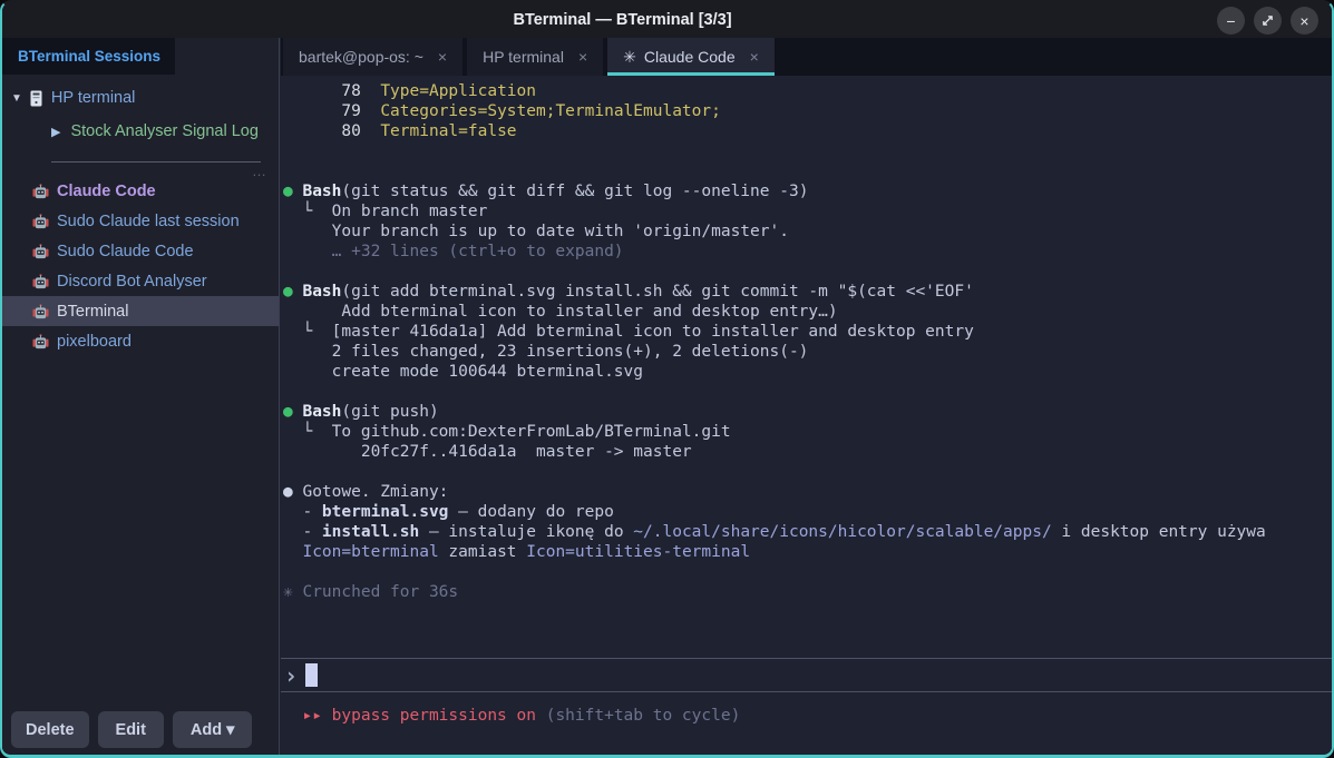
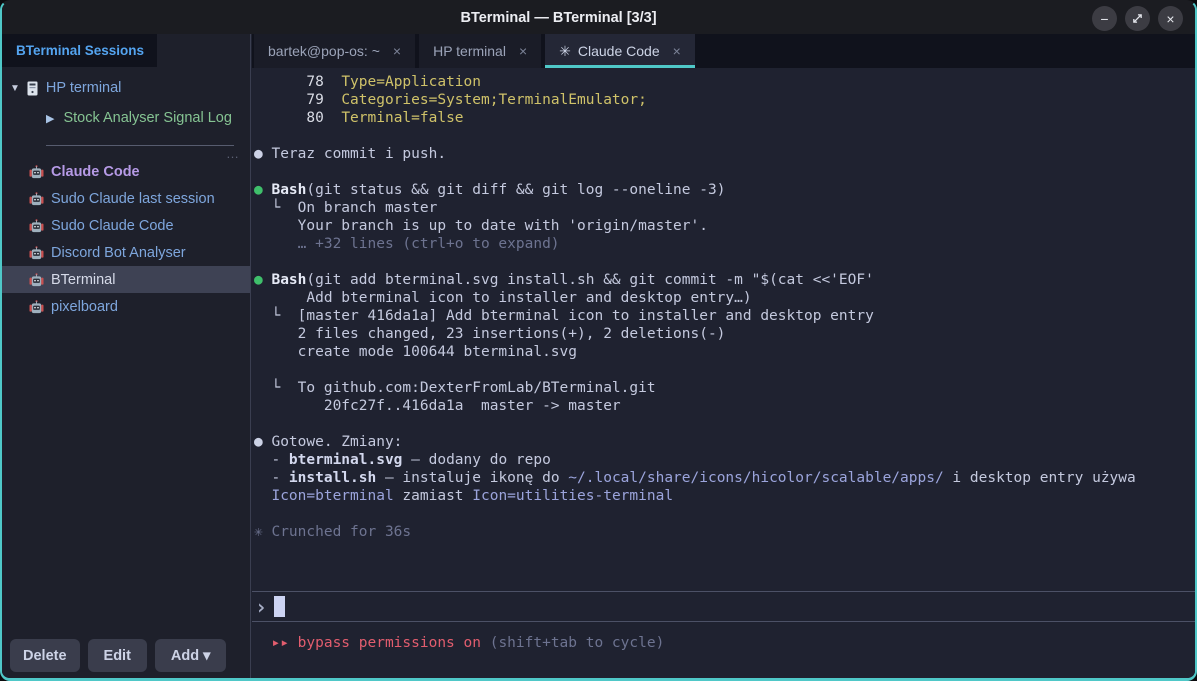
  BTerminal — BTerminal [3/3]
  −
  ×
  BTerminal Sessions
  ▼
  HP terminal
  ▶
  Stock Analyser Signal Log
  …
  Claude Code
  Sudo Claude last session
  Sudo Claude Code
  Discord Bot Analyser
  BTerminal
  pixelboard
  Delete
  Edit
  Add ▾
  bartek@pop-os: ~
  ×
  HP terminal
  ×
  ✳
  Claude Code
  ×
  78 Type=Application
  79 Categories=System;TerminalEmulator;
  80 Terminal=false
+ ● Teraz commit i push.
  ● Bash(git status && git diff && git log --oneline -3)
  └ On branch master
  Your branch is up to date with 'origin/master'.
  … +32 lines (ctrl+o to expand)
  ● Bash(git add bterminal.svg install.sh && git commit -m "$(cat <<'EOF'
  Add bterminal icon to installer and desktop entry…)
  └ [master 416da1a] Add bterminal icon to installer and desktop entry
  2 files changed, 23 insertions(+), 2 deletions(-)
  create mode 100644 bterminal.svg
- ● Bash(git push)
  └ To github.com:DexterFromLab/BTerminal.git
  20fc27f..416da1a master -> master
  ● Gotowe. Zmiany:
  - bterminal.svg — dodany do repo
  - install.sh — instaluje ikonę do ~/.local/share/icons/hicolor/scalable/apps/ i desktop entry używa
  Icon=bterminal zamiast Icon=utilities-terminal
  ✳ Crunched for 36s
  ›
  ▸▸ bypass permissions on (shift+tab to cycle)
